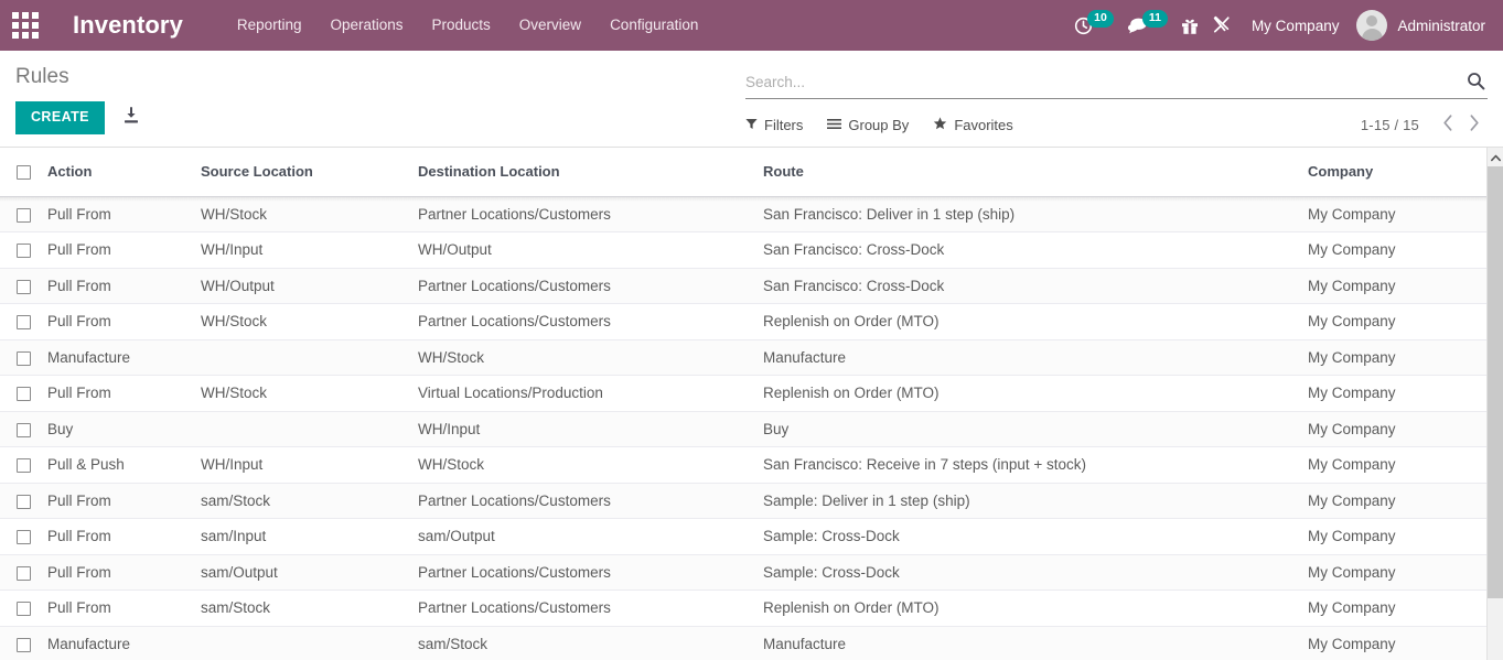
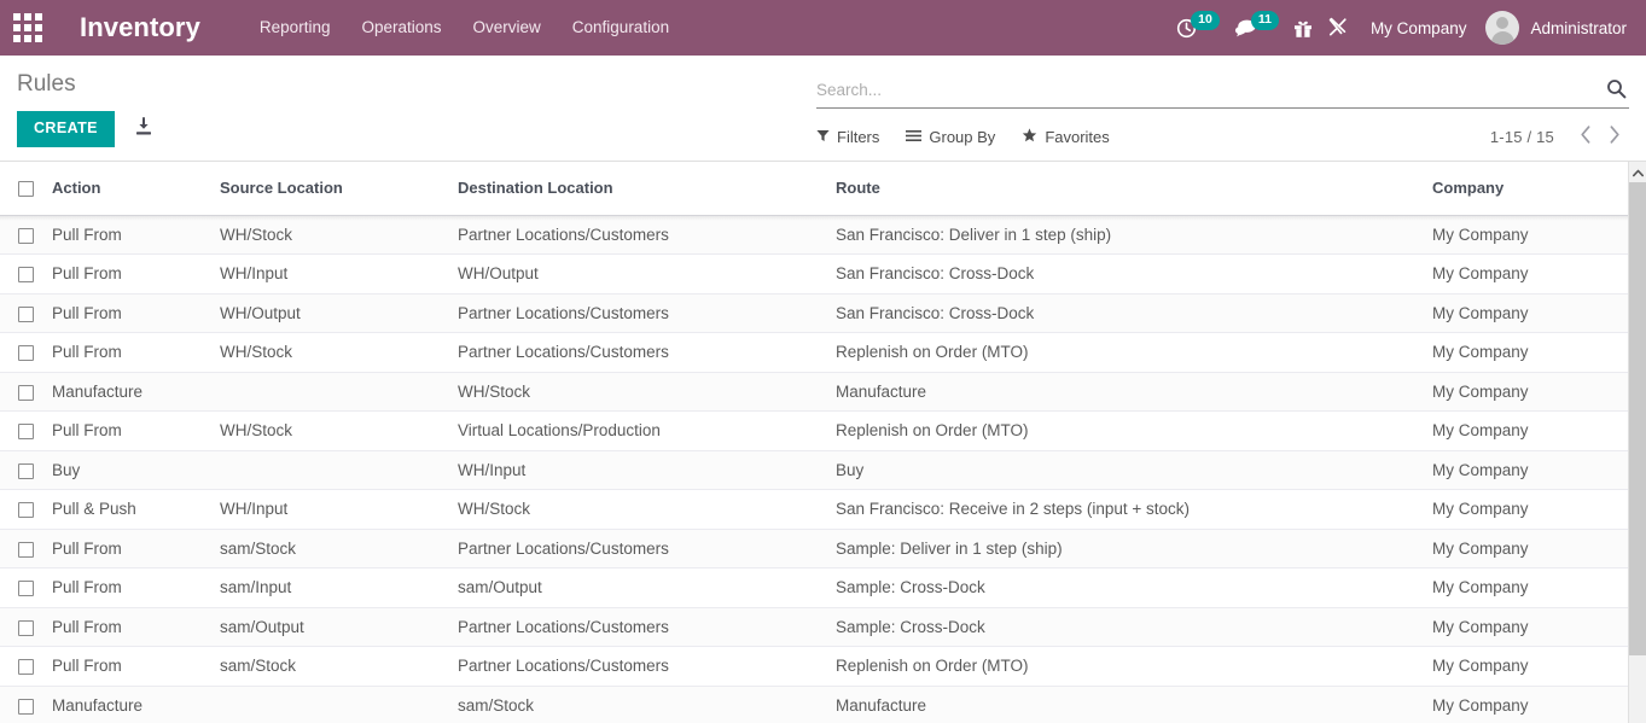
  Inventory
  Reporting
  Operations
- Products
  Overview
  Configuration
  10
  11
  My Company
  Administrator
  Rules
  CREATE
  Search...
  Filters
  Group By
  Favorites
  1-15 / 15
  	Action	Source Location	Destination Location	Route	Company
  	Pull From	WH/Stock	Partner Locations/Customers	San Francisco: Deliver in 1 step (ship)	My Company
  	Pull From	WH/Input	WH/Output	San Francisco: Cross-Dock	My Company
  	Pull From	WH/Output	Partner Locations/Customers	San Francisco: Cross-Dock	My Company
  	Pull From	WH/Stock	Partner Locations/Customers	Replenish on Order (MTO)	My Company
  	Manufacture		WH/Stock	Manufacture	My Company
  	Pull From	WH/Stock	Virtual Locations/Production	Replenish on Order (MTO)	My Company
  	Buy		WH/Input	Buy	My Company
- 	Pull & Push	WH/Input	WH/Stock	San Francisco: Receive in 7 steps (input + stock)	My Company
+ 	Pull & Push	WH/Input	WH/Stock	San Francisco: Receive in 2 steps (input + stock)	My Company
  	Pull From	sam/Stock	Partner Locations/Customers	Sample: Deliver in 1 step (ship)	My Company
  	Pull From	sam/Input	sam/Output	Sample: Cross-Dock	My Company
  	Pull From	sam/Output	Partner Locations/Customers	Sample: Cross-Dock	My Company
  	Pull From	sam/Stock	Partner Locations/Customers	Replenish on Order (MTO)	My Company
  	Manufacture		sam/Stock	Manufacture	My Company
